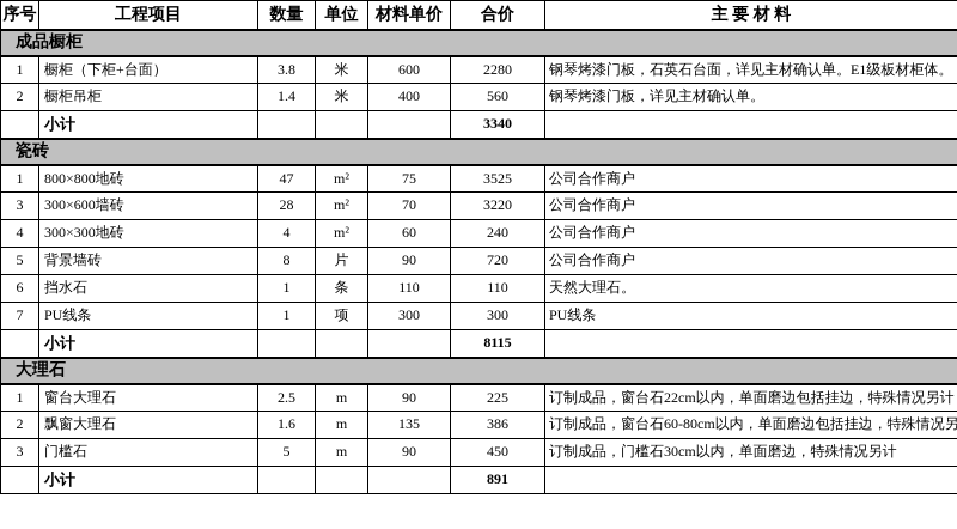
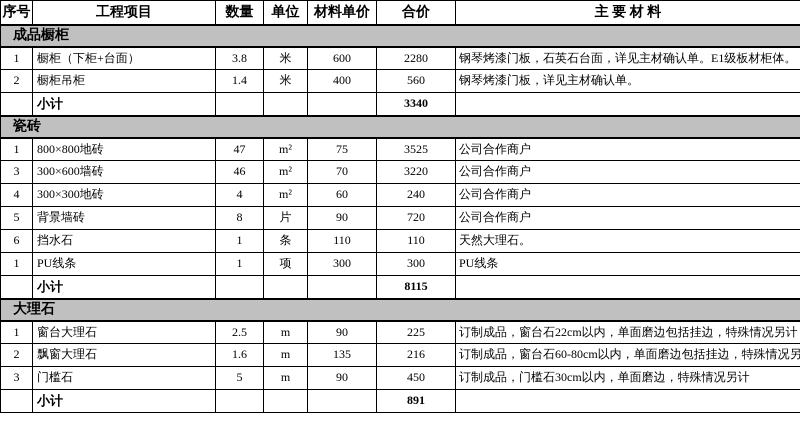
  序号	工程项目	数量	单位	材料单价	合价	主 要 材 料
  成品橱柜
  1	橱柜（下柜+台面）	3.8	米	600	2280	钢琴烤漆门板，石英石台面，详见主材确认单。E1级板材柜体。
  2	橱柜吊柜	1.4	米	400	560	钢琴烤漆门板，详见主材确认单。
  	小计				3340
  瓷砖
  1	800×800地砖	47	m²	75	3525	公司合作商户
- 3	300×600墙砖	28	m²	70	3220	公司合作商户
+ 3	300×600墙砖	46	m²	70	3220	公司合作商户
  4	300×300地砖	4	m²	60	240	公司合作商户
  5	背景墙砖	8	片	90	720	公司合作商户
  6	挡水石	1	条	110	110	天然大理石。
- 7	PU线条	1	项	300	300	PU线条
+ 1	PU线条	1	项	300	300	PU线条
  	小计				8115
  大理石
  1	窗台大理石	2.5	m	90	225	订制成品，窗台石22cm以内，单面磨边包括挂边，特殊情况另计
- 2	飘窗大理石	1.6	m	135	386	订制成品，窗台石60-80cm以内，单面磨边包括挂边，特殊情况另
+ 2	飘窗大理石	1.6	m	135	216	订制成品，窗台石60-80cm以内，单面磨边包括挂边，特殊情况另
  3	门槛石	5	m	90	450	订制成品，门槛石30cm以内，单面磨边，特殊情况另计
  	小计				891
